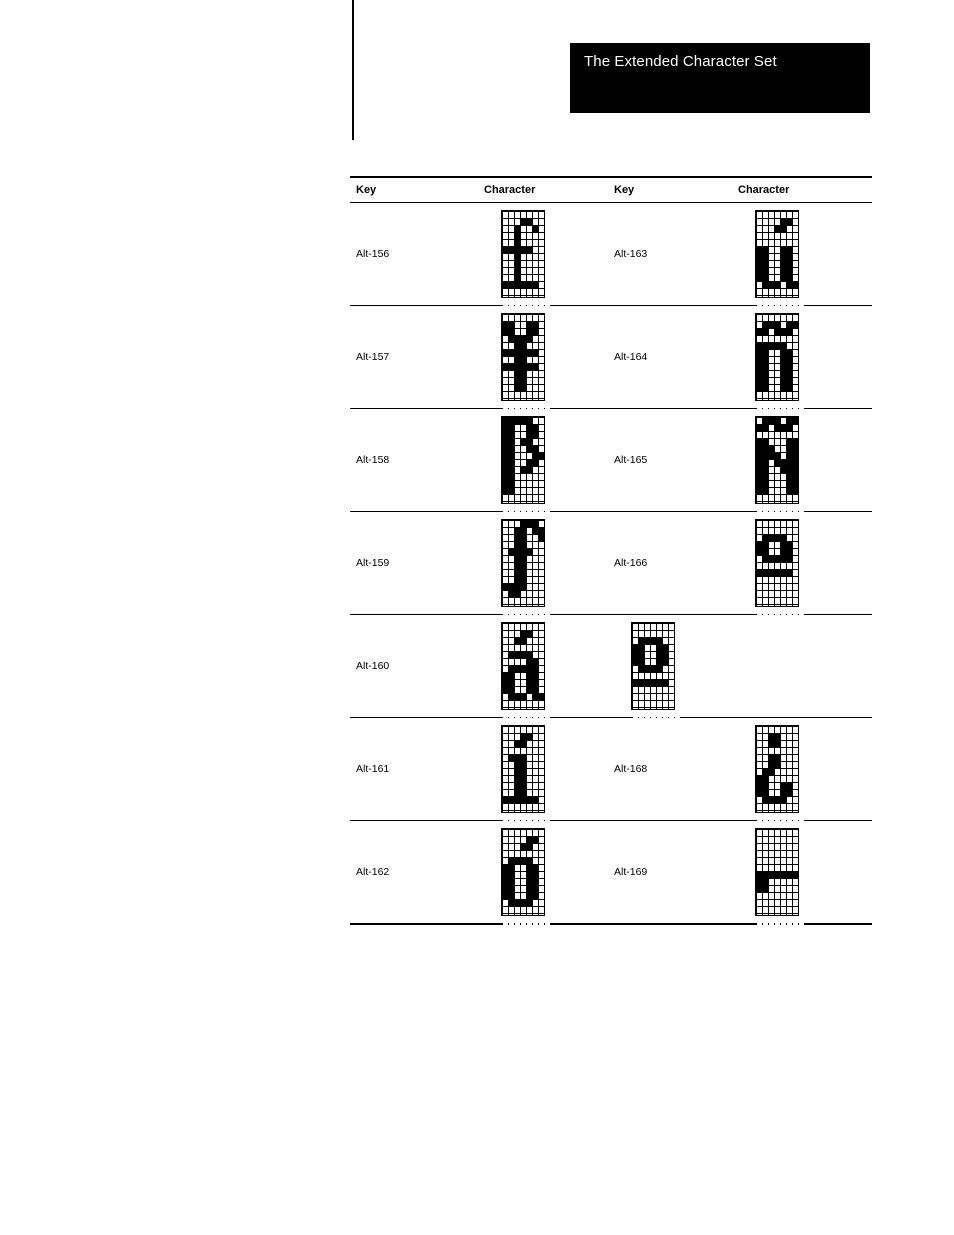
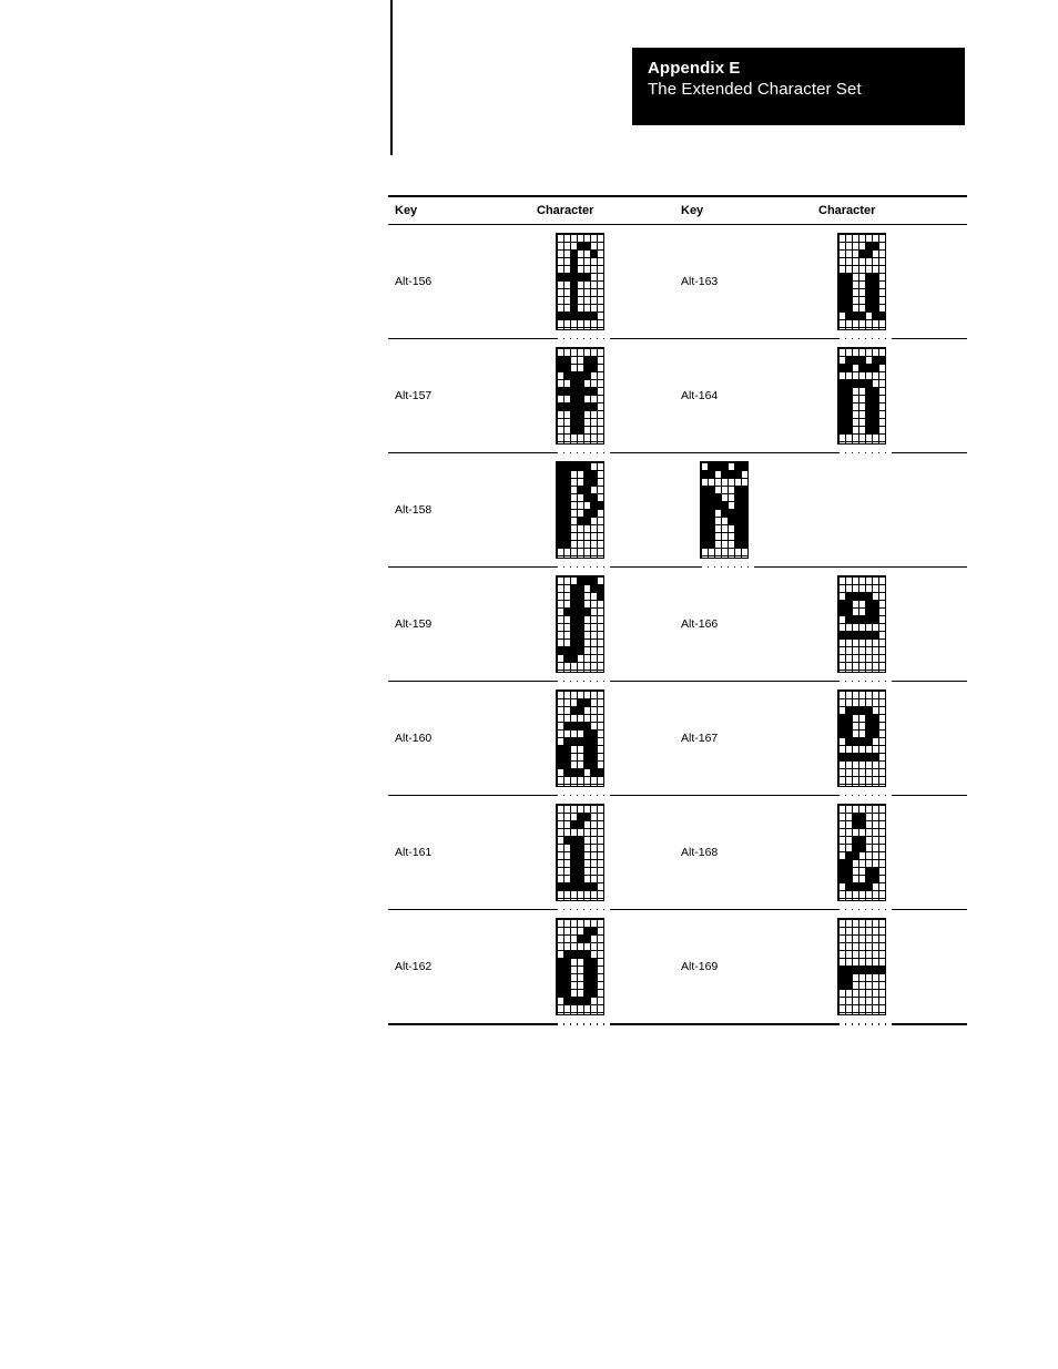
+ Appendix E
  The Extended Character Set
  Key
  Character
  Key
  Character
  Alt-156
  Alt-163
  Alt-157
  Alt-164
  Alt-158
- Alt-165
  Alt-159
  Alt-166
  Alt-160
+ Alt-167
  Alt-161
  Alt-168
  Alt-162
  Alt-169
